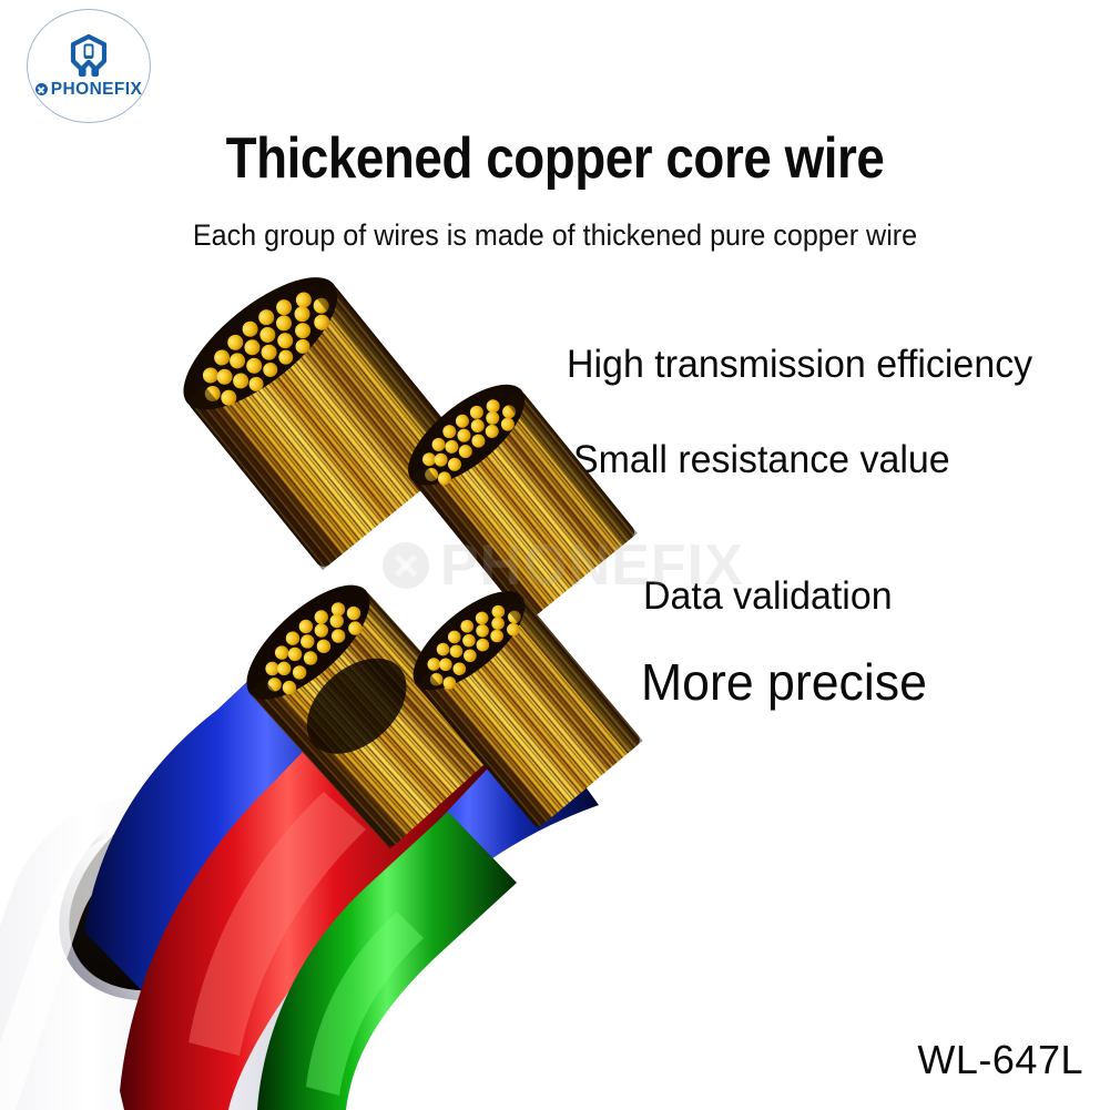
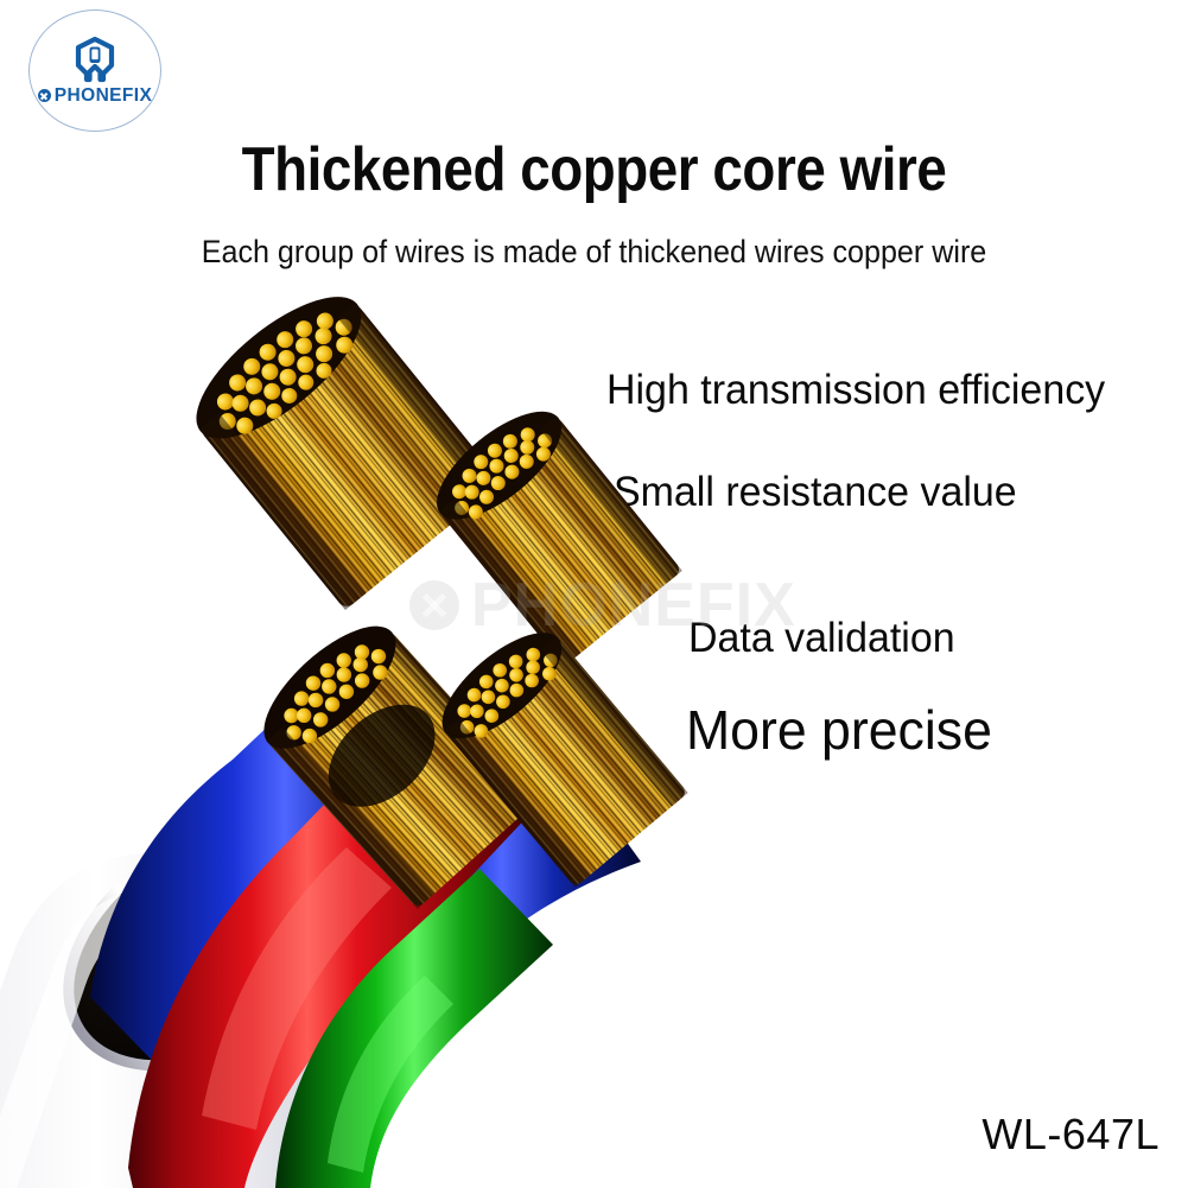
  PHONEFIX
  Thickened copper core wire
- Each group of wires is made of thickened pure copper wire
+ Each group of wires is made of thickened wires copper wire
  PHONEFIX
  High transmission efficiency
  Small resistance value
  Data validation
  More precise
  WL-647L
